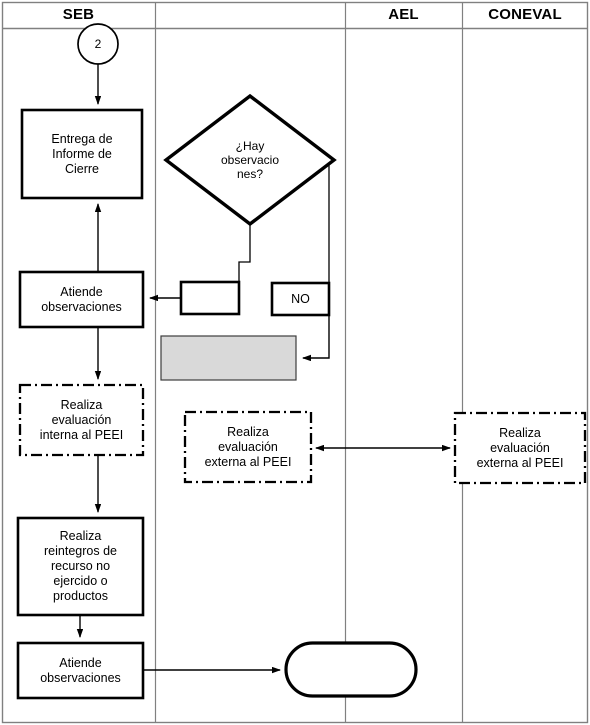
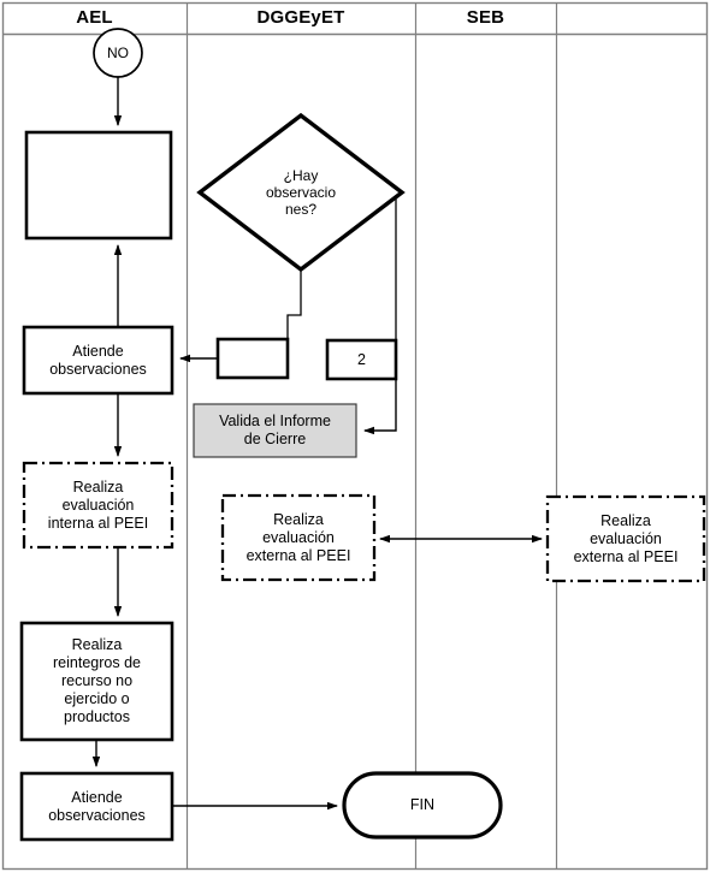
- SEB
+ AEL
+ DGGEyET
- AEL
+ SEB
- CONEVAL
- 2
+ NO
- Entrega de
- Informe de
- Cierre
  ¿Hay
  observacio
  nes?
  Atiende
  observaciones
- NO
+ 2
+ Valida el Informe
+ de Cierre
  Realiza
  evaluación
  interna al PEEI
  Realiza
  evaluación
  externa al PEEI
  Realiza
  evaluación
  externa al PEEI
  Realiza
  reintegros de
  recurso no
  ejercido o
  productos
  Atiende
  observaciones
+ FIN
